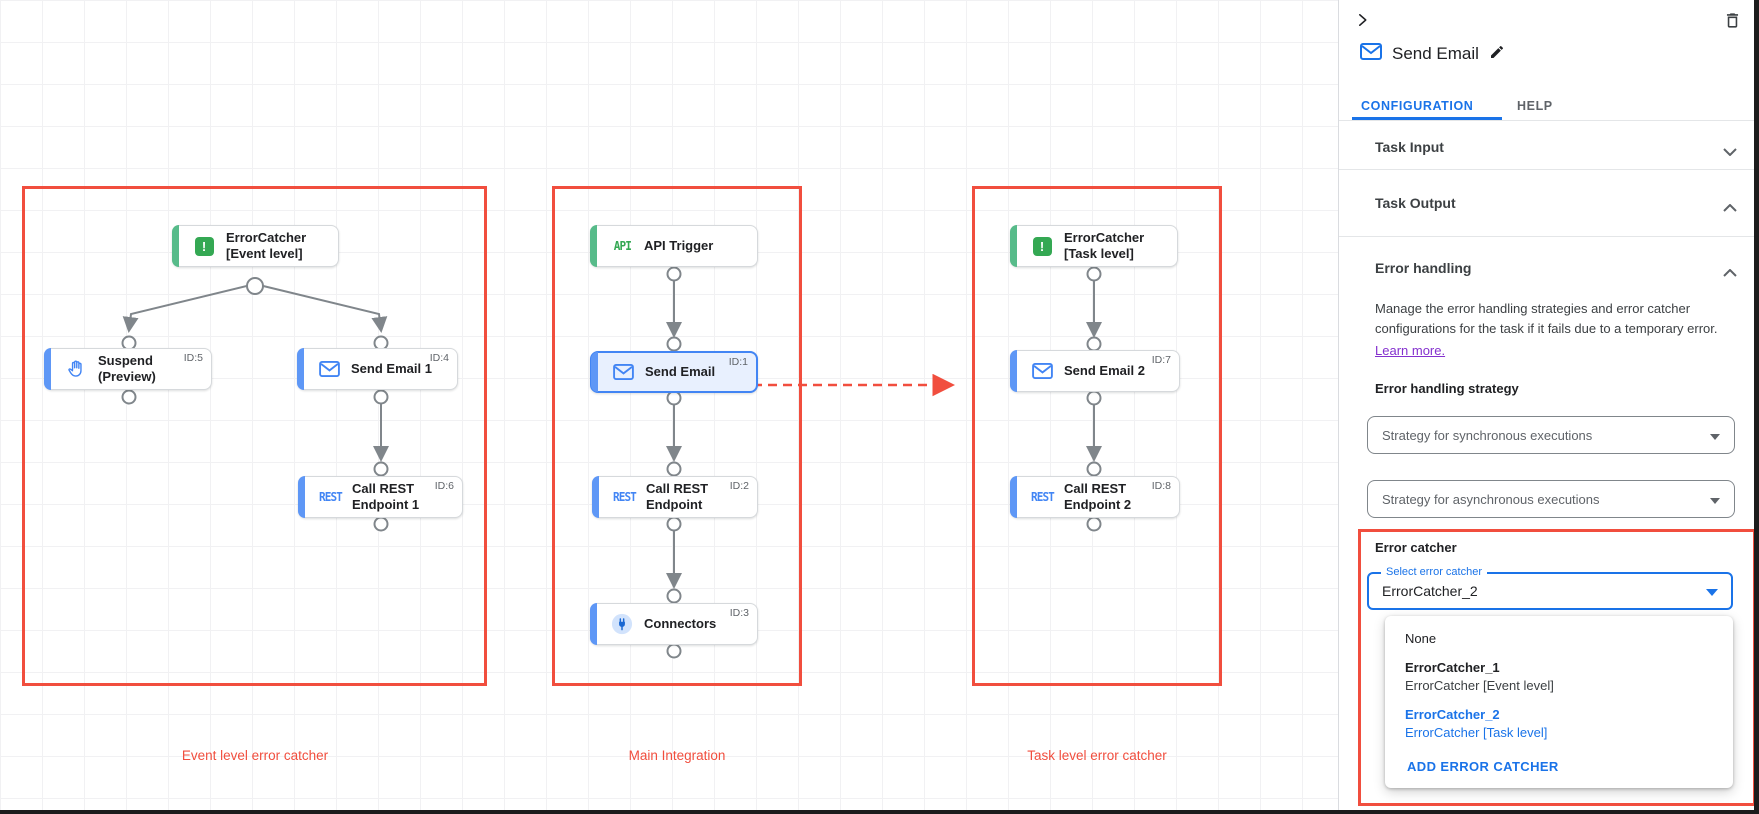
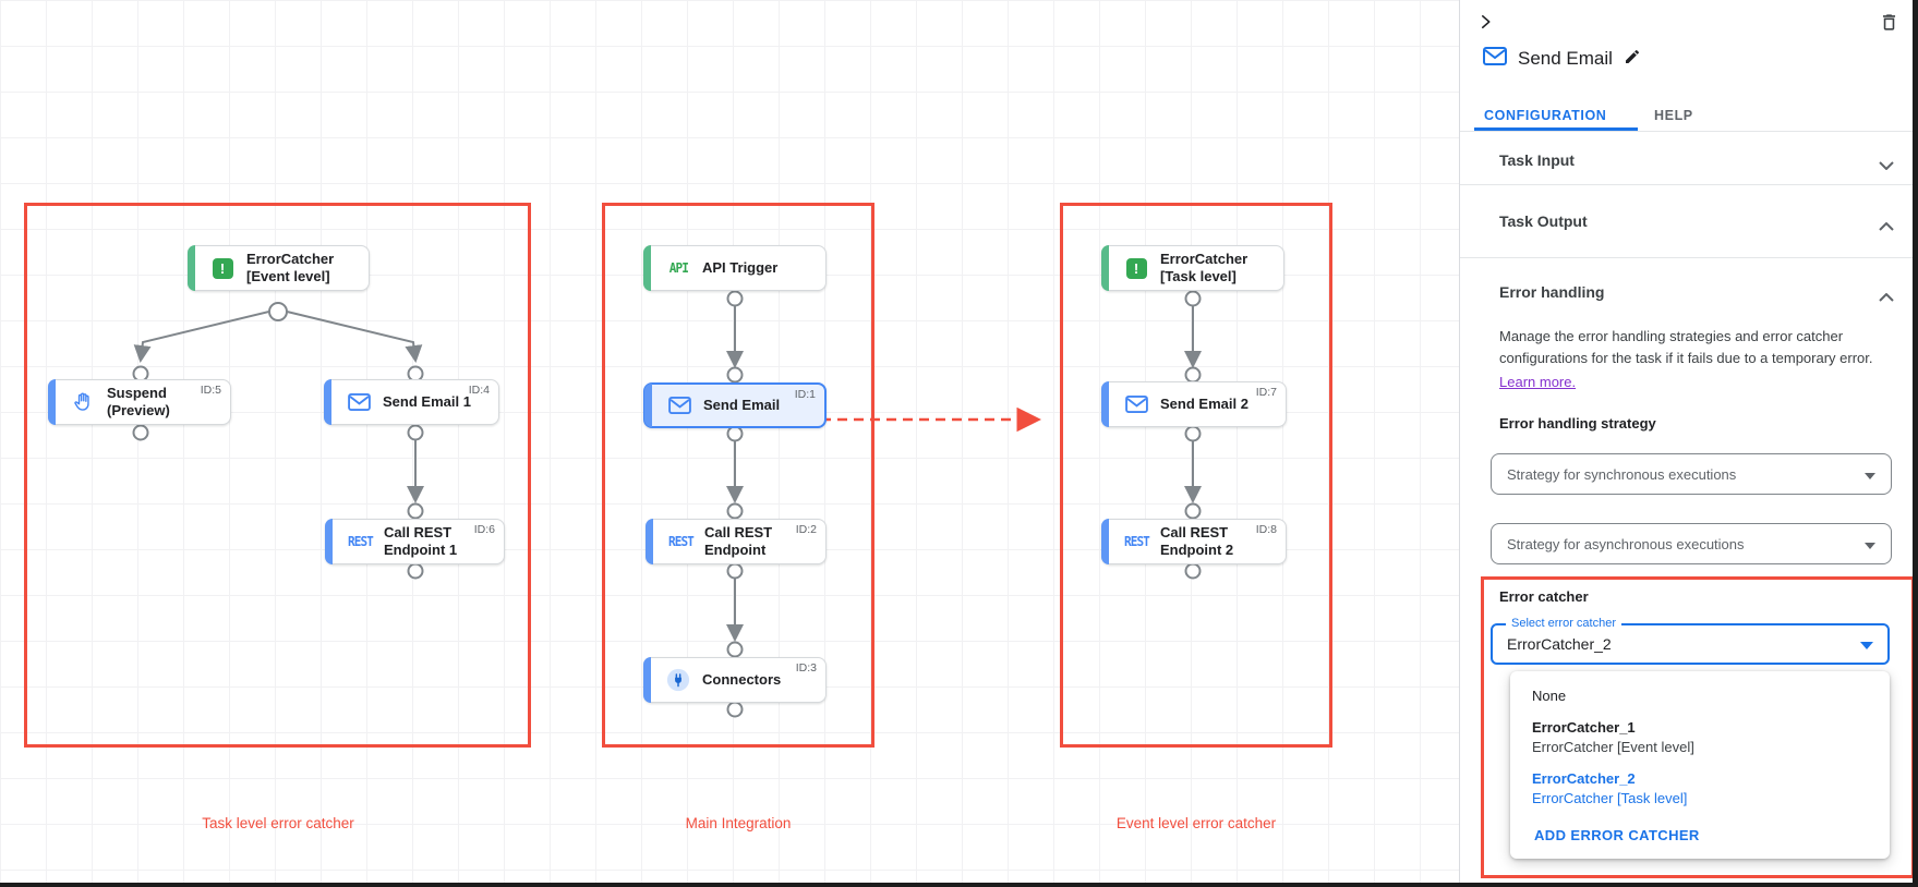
  !
  ErrorCatcher [Event level]
  Suspend (Preview)
  ID:5
  Send Email 1
  ID:4
  REST
  Call REST Endpoint 1
  ID:6
  API
  API Trigger
  Send Email
  ID:1
  REST
  Call REST Endpoint
  ID:2
  Connectors
  ID:3
  !
  ErrorCatcher [Task level]
  Send Email 2
  ID:7
  REST
  Call REST Endpoint 2
  ID:8
- Event level error catcher
+ Task level error catcher
  Main Integration
- Task level error catcher
+ Event level error catcher
  Send Email
  CONFIGURATION
  HELP
  Task Input
  Task Output
  Error handling
  Manage the error handling strategies and error catcher configurations for the task if it fails due to a temporary error. Learn more.
  Error handling strategy
  Strategy for synchronous executions
  Strategy for asynchronous executions
  Error catcher
  Select error catcher
  ErrorCatcher_2
  None
  ErrorCatcher_1
  ErrorCatcher [Event level]
  ErrorCatcher_2
  ErrorCatcher [Task level]
  ADD ERROR CATCHER
